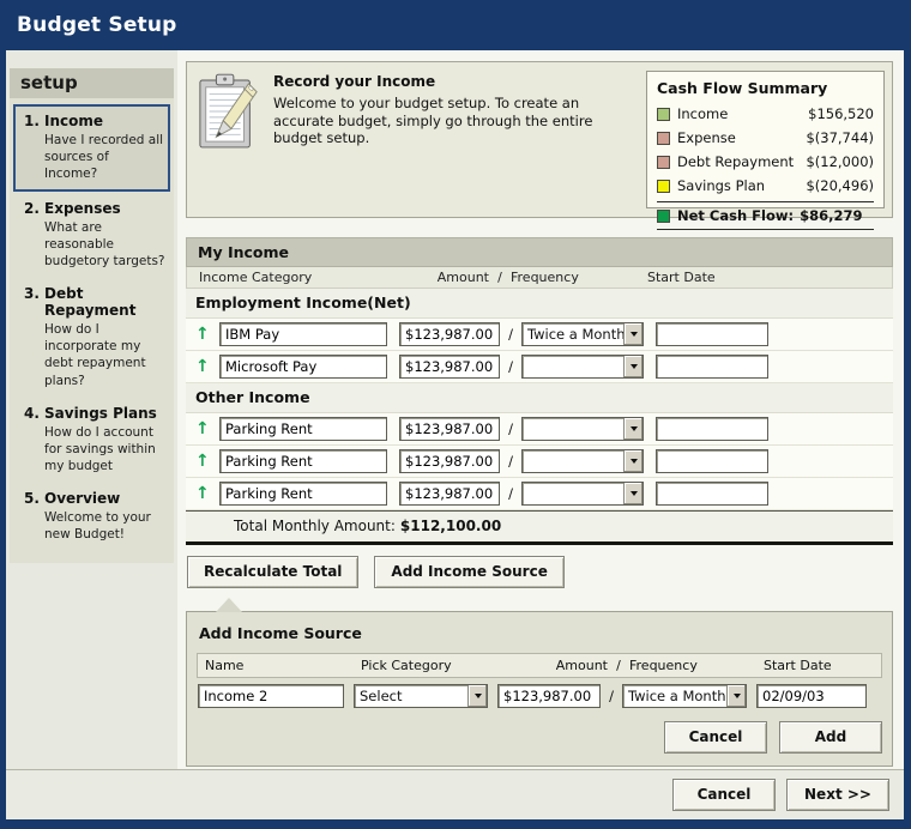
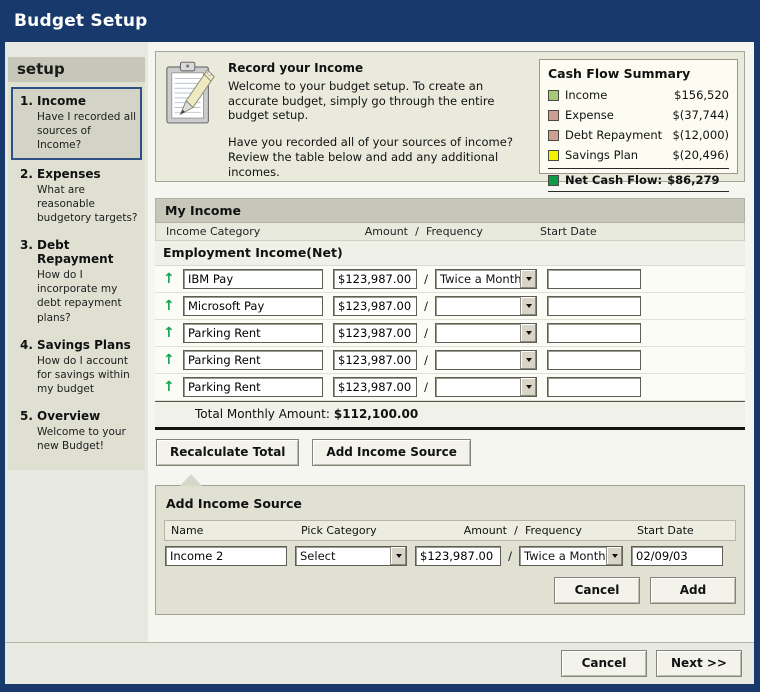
  Budget Setup
  setup
  1.
  Income
  Have I recorded all sources of Income?
  2.
  Expenses
  What are reasonable budgetory targets?
  3.
  Debt Repayment
  How do I incorporate my debt repayment plans?
  4.
  Savings Plans
  How do I account for savings within my budget
  5.
  Overview
  Welcome to your new Budget!
  Record your Income
  Welcome to your budget setup. To create an accurate budget, simply go through the entire budget setup.
+ Have you recorded all of your sources of income? Review the table below and add any additional incomes.
  Cash Flow Summary
  Income
  $156,520
  Expense
  $(37,744)
  Debt Repayment
  $(12,000)
  Savings Plan
  $(20,496)
  Net Cash Flow:
  $86,279
  My Income
  Income Category
  Amount
  /
  Frequency
  Start Date
  Employment Income(Net)
  ↑
  IBM Pay
  $123,987.00
  /
  Twice a Month
  ↑
  Microsoft Pay
  $123,987.00
  /
- Other Income
  ↑
  Parking Rent
  $123,987.00
  /
  ↑
  Parking Rent
  $123,987.00
  /
  ↑
  Parking Rent
  $123,987.00
  /
  Total Monthly Amount: $112,100.00
  Recalculate Total
  Add Income Source
  Add Income Source
  Name
  Pick Category
  Amount
  /
  Frequency
  Start Date
  Income 2
  Select
  $123,987.00
  /
  Twice a Month
  02/09/03
  Cancel
  Add
  Cancel
  Next >>
